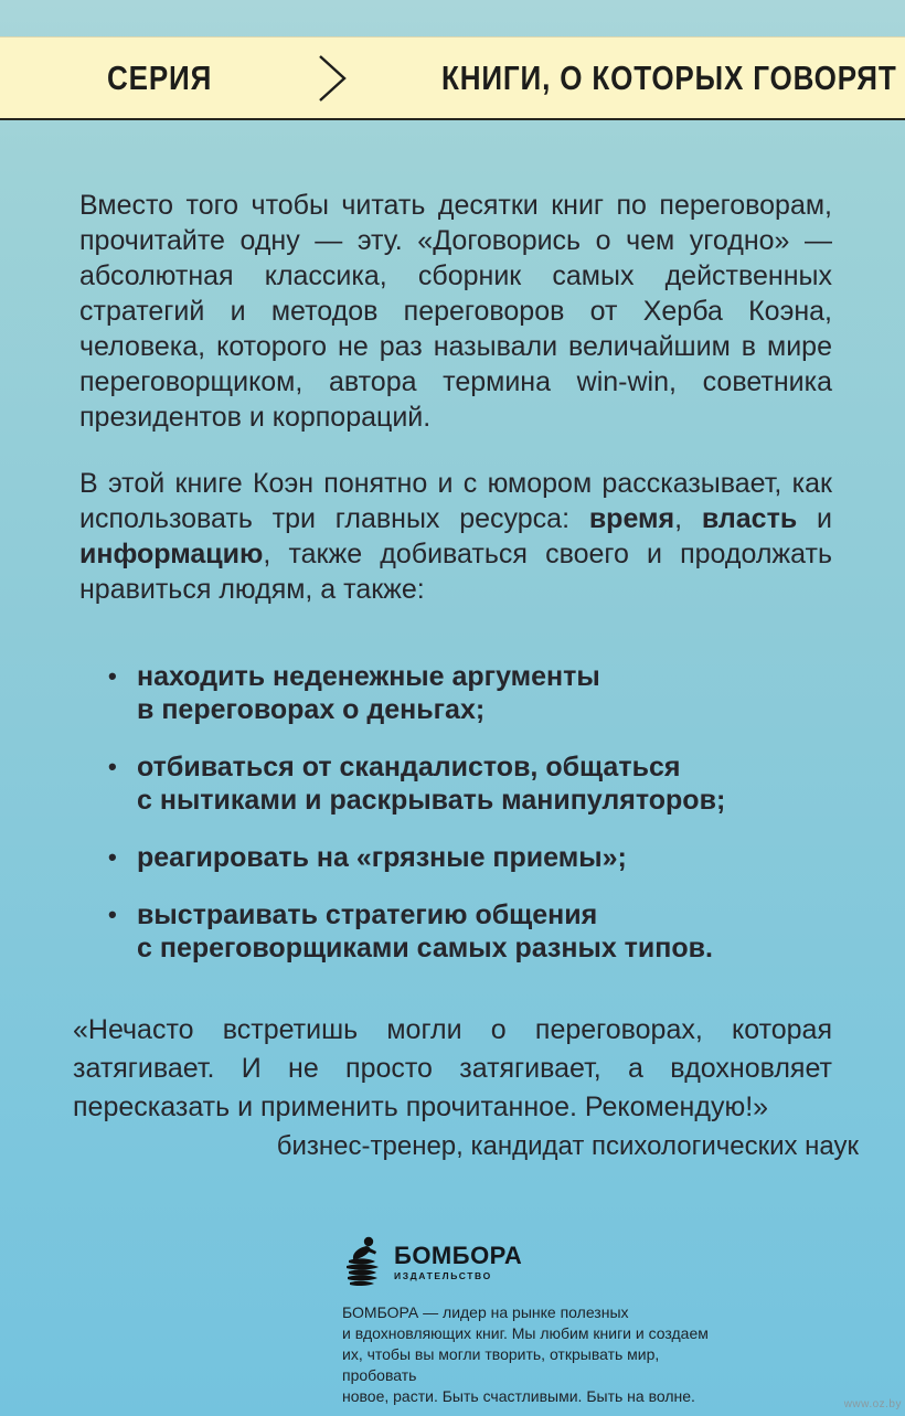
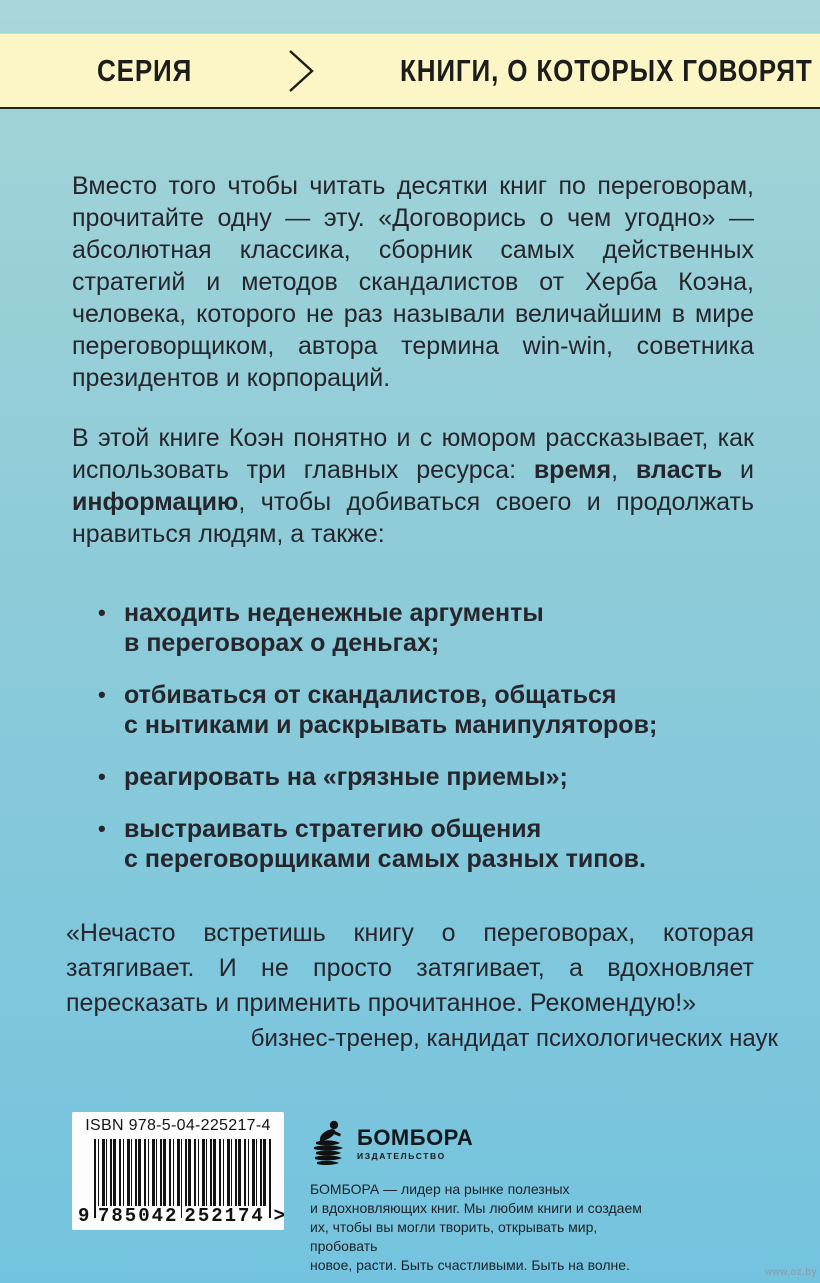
  СЕРИЯ
  КНИГИ, О КОТОРЫХ ГОВОРЯТ
- Вместо того чтобы читать десятки книг по переговорам, прочитайте одну — эту. «Договорись о чем угодно» — абсолютная классика, сборник самых действенных стратегий и методов переговоров от Херба Коэна, человека, которого не раз называли величайшим в мире переговорщиком, автора термина win-win, советника президентов и корпораций.
+ Вместо того чтобы читать десятки книг по переговорам, прочитайте одну — эту. «Договорись о чем угодно» — абсолютная классика, сборник самых действенных стратегий и методов скандалистов от Херба Коэна, человека, которого не раз называли величайшим в мире переговорщиком, автора термина win-win, советника президентов и корпораций.
- В этой книге Коэн понятно и с юмором рассказывает, как использовать три главных ресурса: время, власть и информацию, также добиваться своего и продолжать нравиться людям, а также:
+ В этой книге Коэн понятно и с юмором рассказывает, как использовать три главных ресурса: время, власть и информацию, чтобы добиваться своего и продолжать нравиться людям, а также:
  •
  находить неденежные аргументы
  в переговорах о деньгах;
  •
  отбиваться от скандалистов, общаться
  с нытиками и раскрывать манипуляторов;
  •
  реагировать на «грязные приемы»;
  •
  выстраивать стратегию общения
  с переговорщиками самых разных типов.
- «Нечасто встретишь могли о переговорах, которая затягивает. И не просто затягивает, а вдохновляет пересказать и применить прочитанное. Рекомендую!»
+ «Нечасто встретишь книгу о переговорах, которая затягивает. И не просто затягивает, а вдохновляет пересказать и применить прочитанное. Рекомендую!»
  бизнес-тренер, кандидат психологических наук
+ ISBN 978-5-04-225217-4
+ 9
+ 785042
+ 252174
+ >
  БОМБОРА
  ИЗДАТЕЛЬСТВО
  БОМБОРА — лидер на рынке полезных
  и вдохновляющих книг. Мы любим книги и создаем
  их, чтобы вы могли творить, открывать мир, пробовать
  новое, расти. Быть счастливыми. Быть на волне.
  www.oz.by
